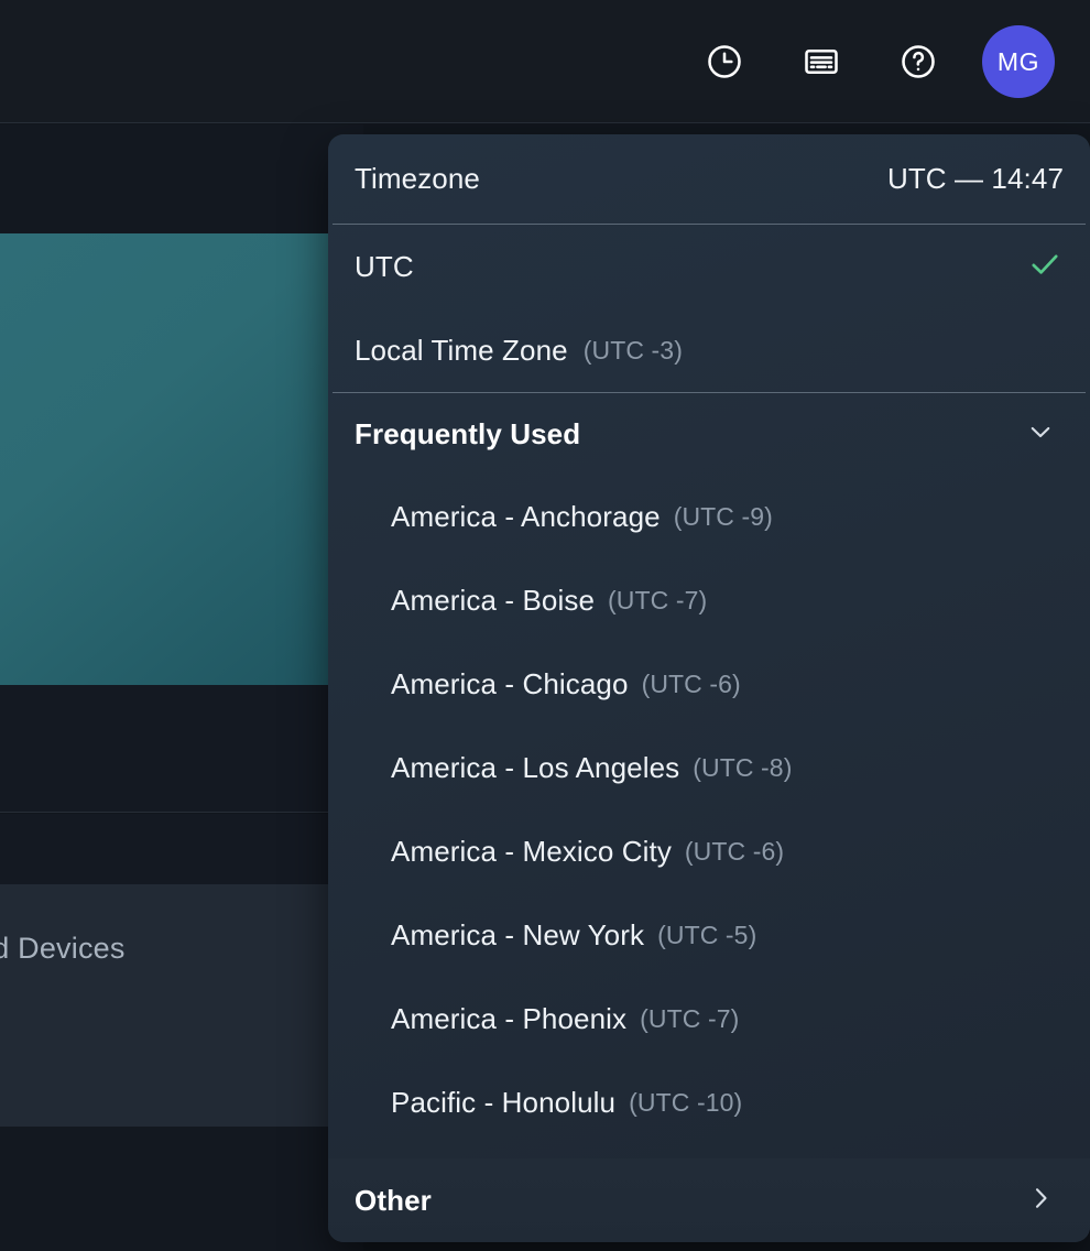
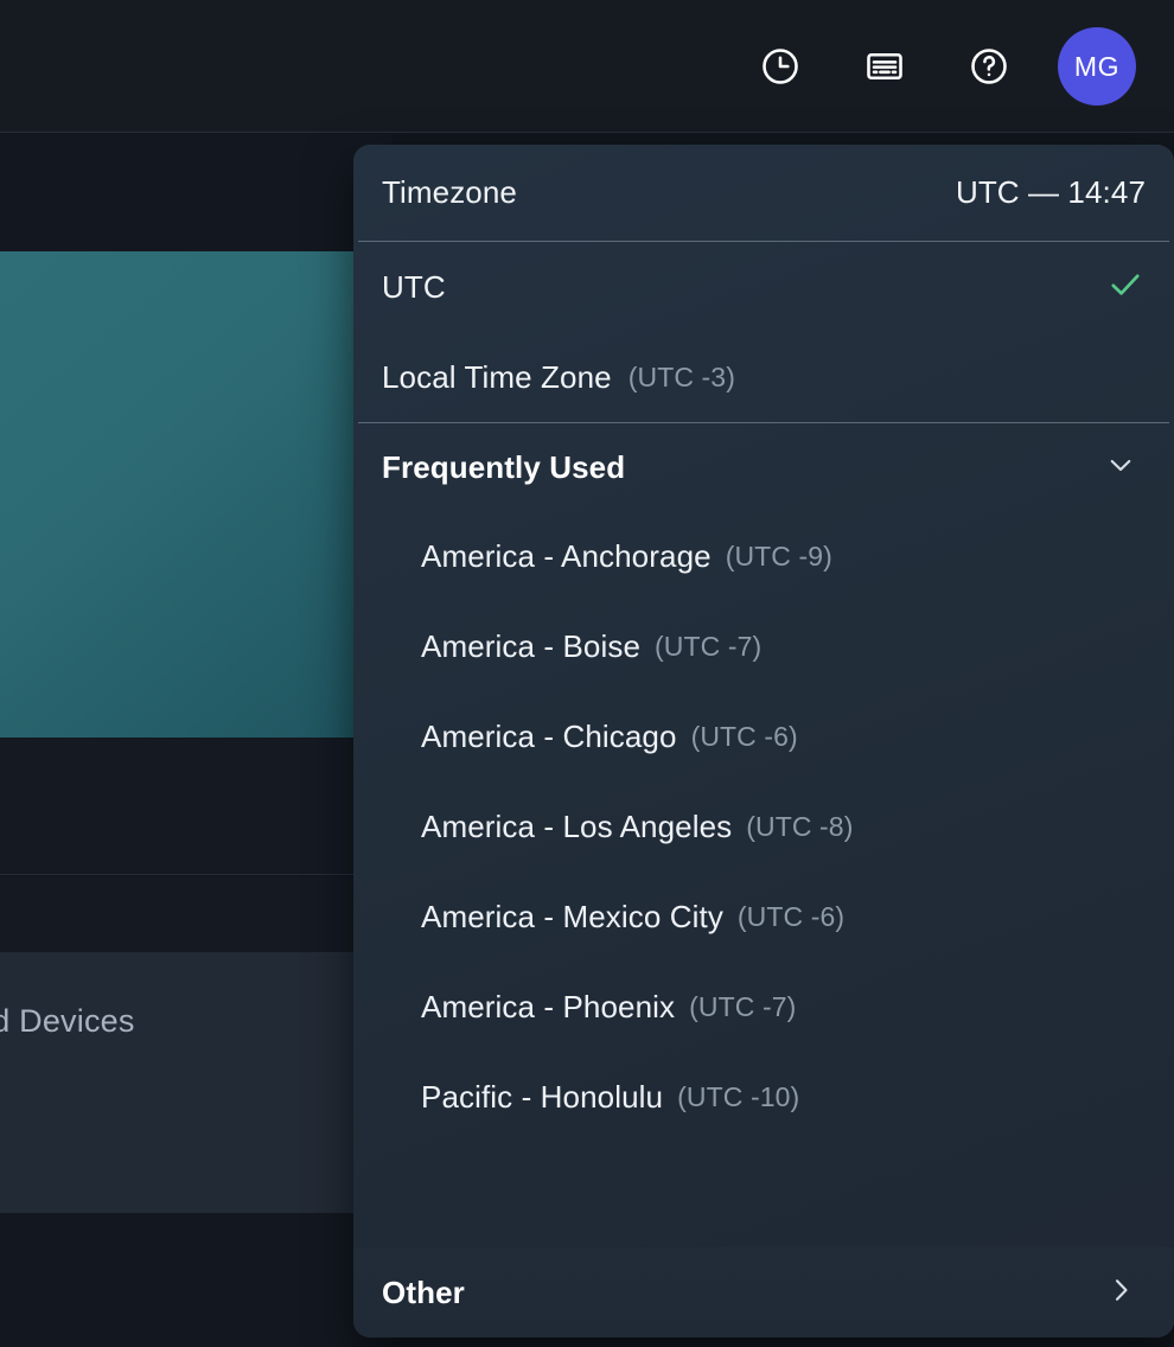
  d Devices
  MG
  Timezone
  UTC — 14:47
  UTC
  Local Time Zone
  (UTC -3)
  Frequently Used
  America - Anchorage
  (UTC -9)
  America - Boise
  (UTC -7)
  America - Chicago
  (UTC -6)
  America - Los Angeles
  (UTC -8)
  America - Mexico City
  (UTC -6)
- America - New York
- (UTC -5)
  America - Phoenix
  (UTC -7)
  Pacific - Honolulu
  (UTC -10)
  Other
